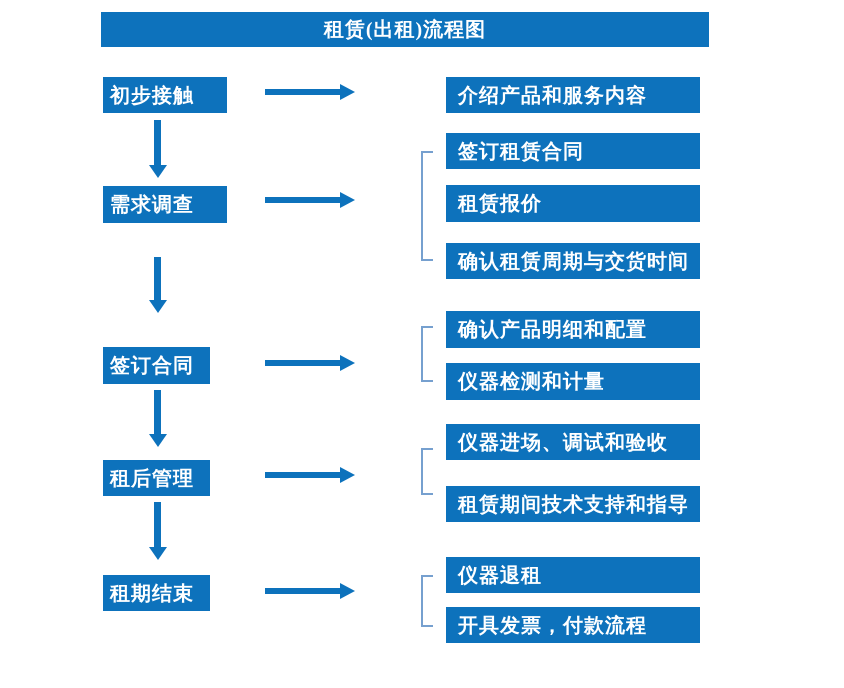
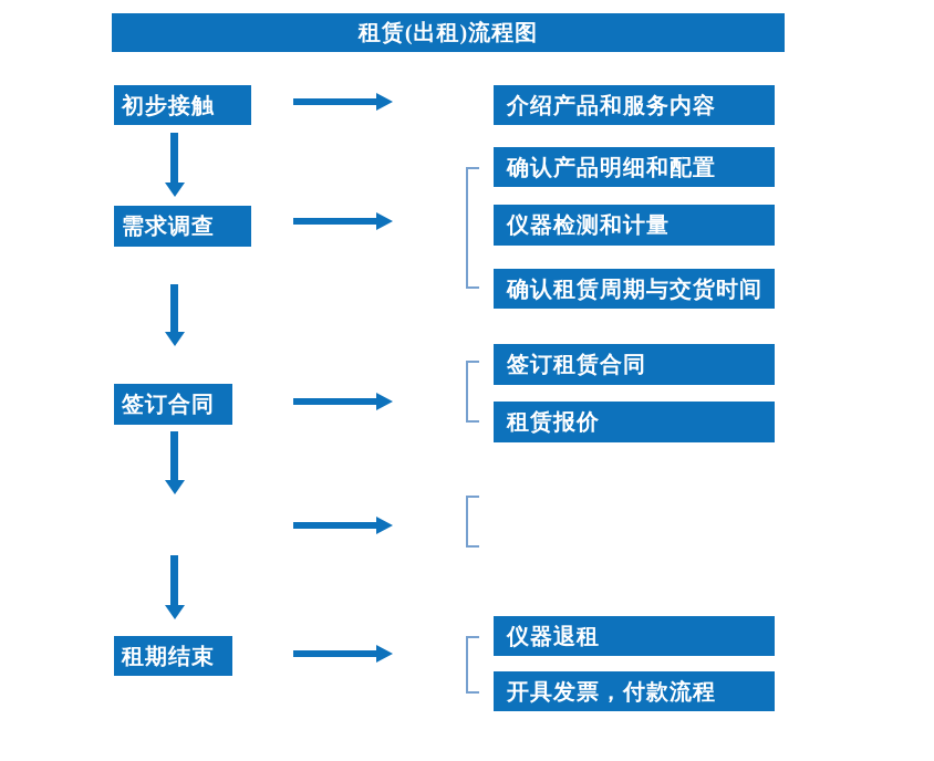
  租赁(出租)流程图
  初步接触
  需求调查
  签订合同
- 租后管理
  租期结束
  介绍产品和服务内容
- 签订租赁合同
+ 确认产品明细和配置
- 租赁报价
+ 仪器检测和计量
  确认租赁周期与交货时间
- 确认产品明细和配置
+ 签订租赁合同
- 仪器检测和计量
+ 租赁报价
- 仪器进场、调试和验收
- 租赁期间技术支持和指导
  仪器退租
  开具发票，付款流程
